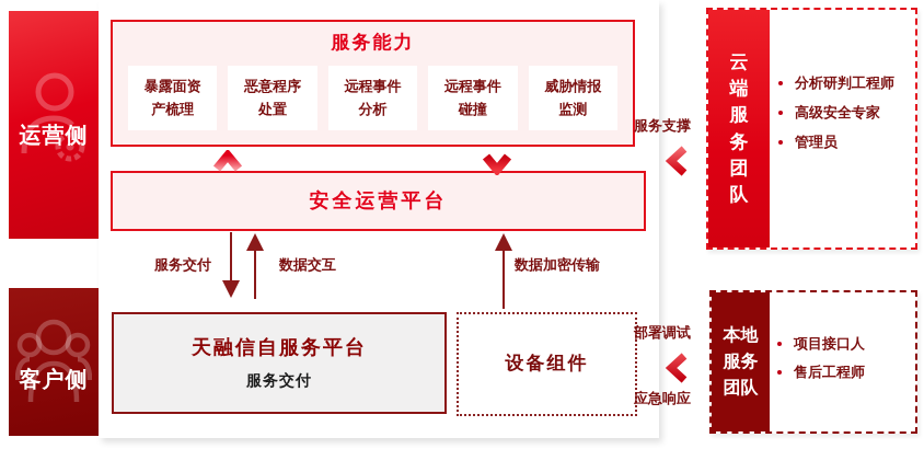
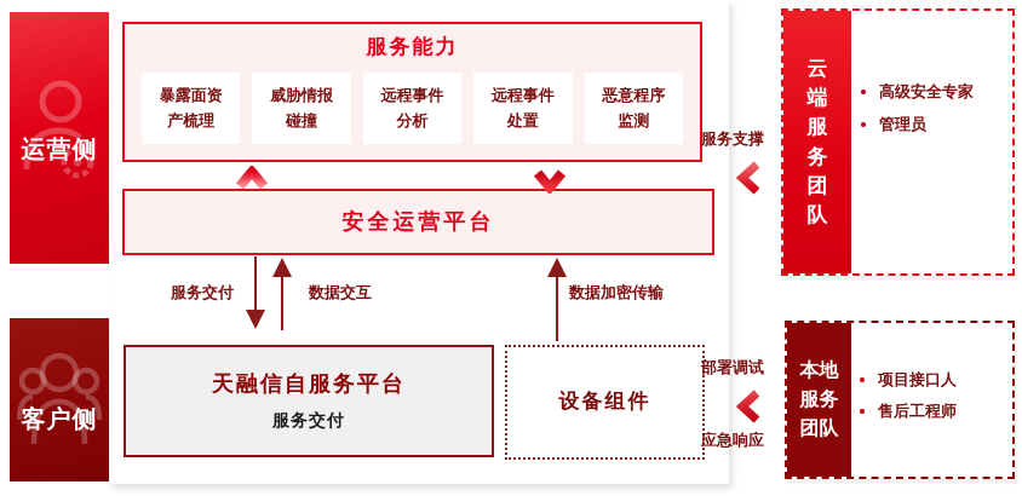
  运营侧
  客户侧
  服务能力
  暴露面资
  产梳理
- 恶意程序
+ 威胁情报
- 处置
+ 碰撞
  远程事件
  分析
  远程事件
- 碰撞
+ 处置
- 威胁情报
+ 恶意程序
  监测
  安全运营平台
  服务交付
  数据交互
  数据加密传输
  天融信自服务平台
  服务交付
  设备组件
  服务支撑
  部署调试
  应急响应
  云端服务团队
- 分析研判工程师
  高级安全专家
  管理员
  本地服务团队
  项目接口人
  售后工程师
